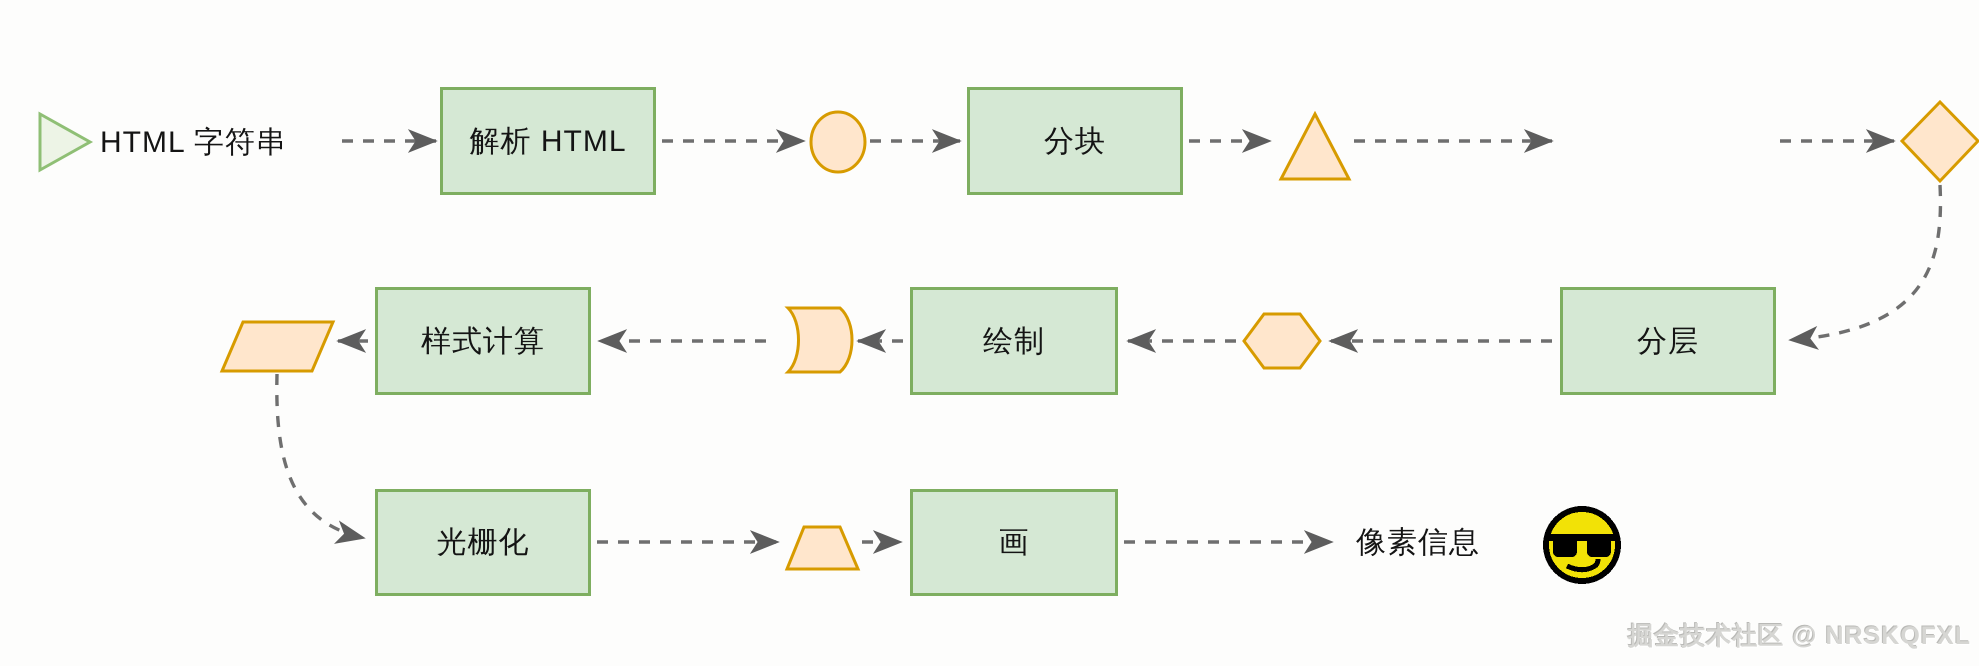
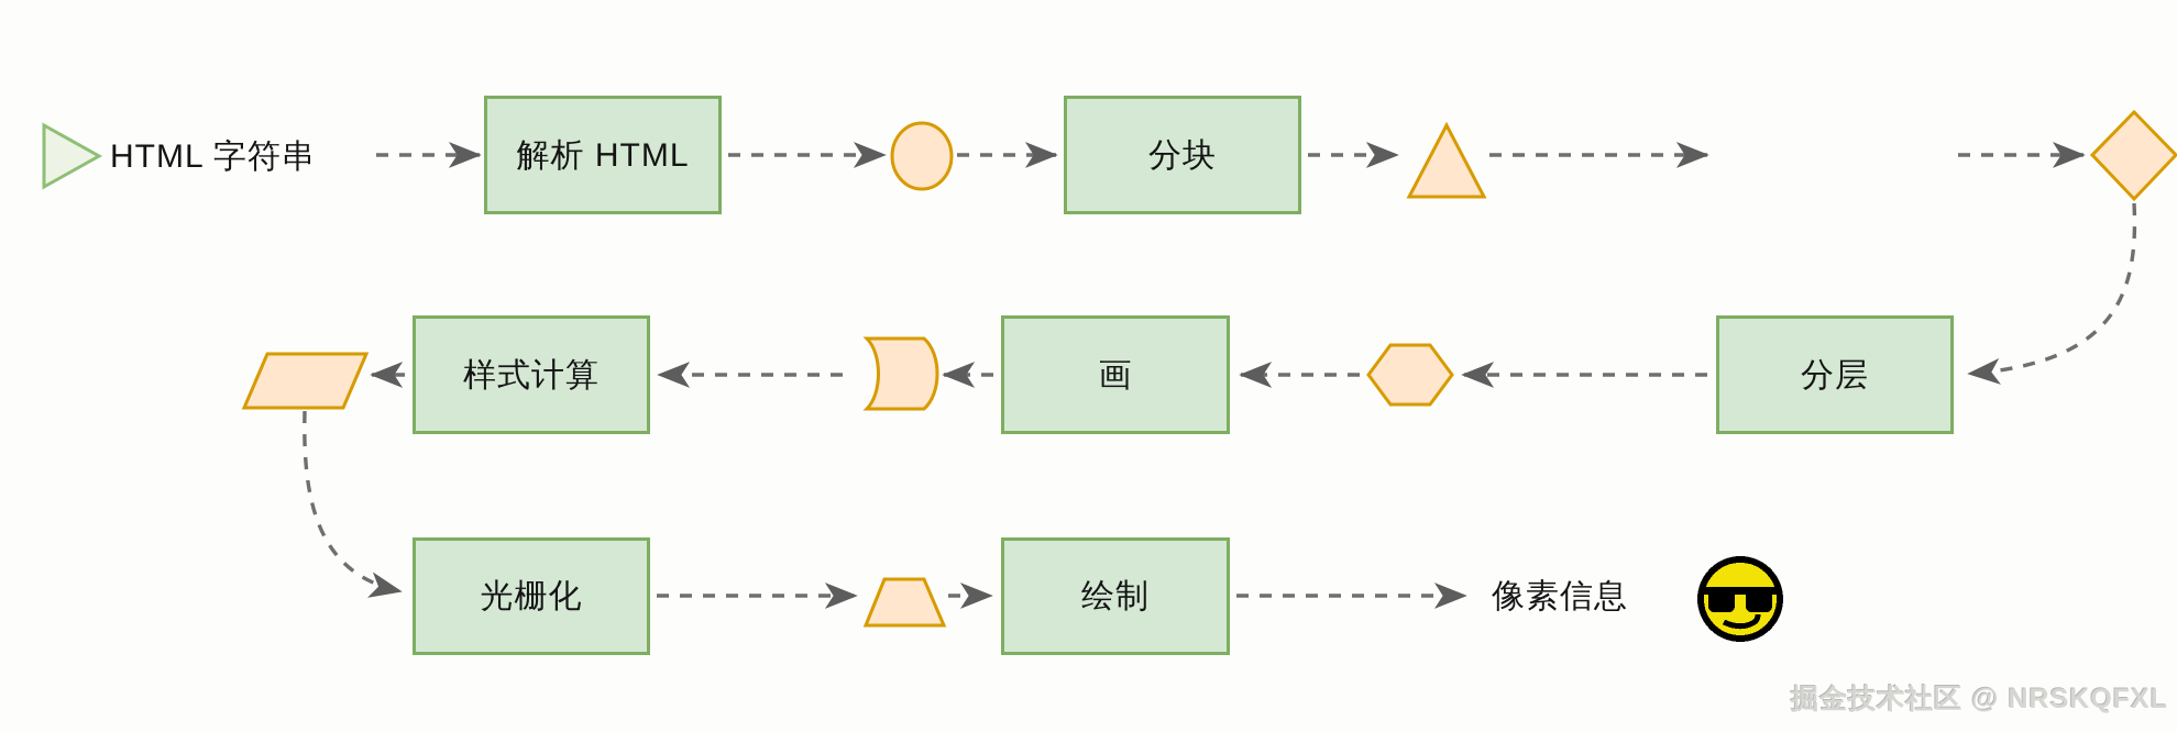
  HTML 字符串
  解析 HTML
  分块
  分层
- 绘制
+ 画
  样式计算
  光栅化
- 画
+ 绘制
  像素信息
  掘金技术社区 @ NRSKQFXL
